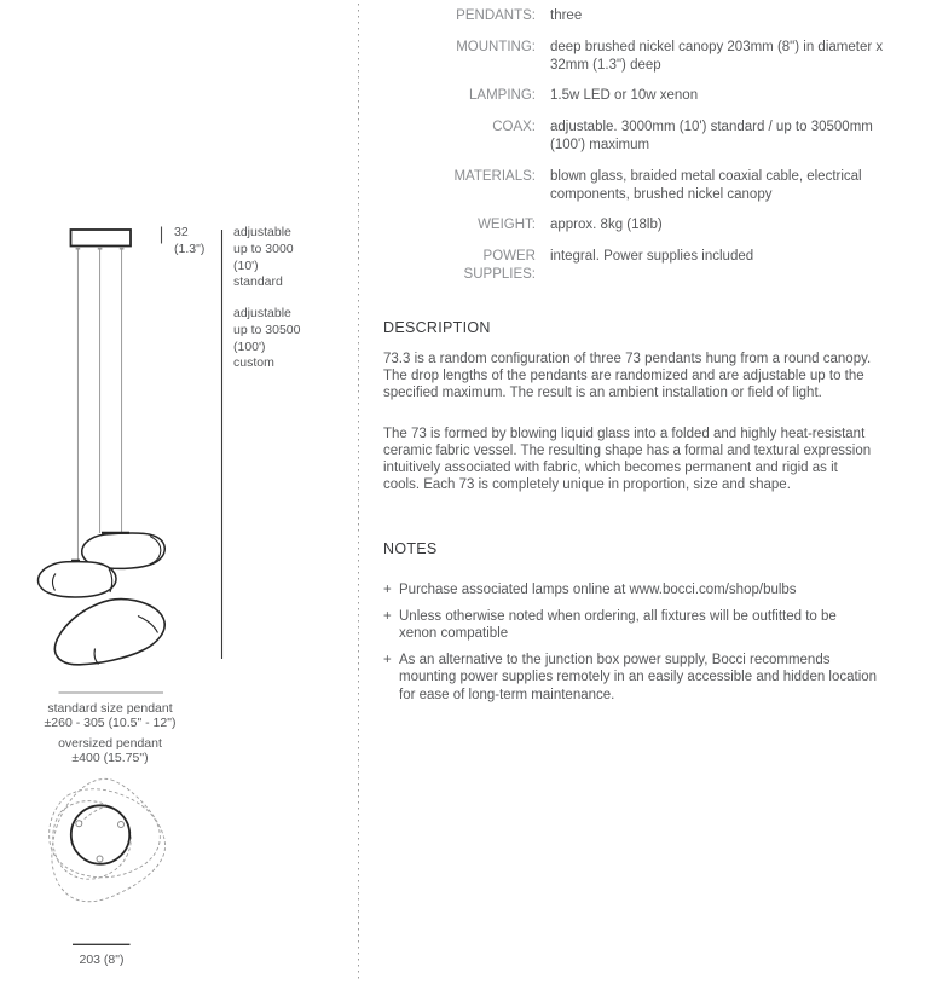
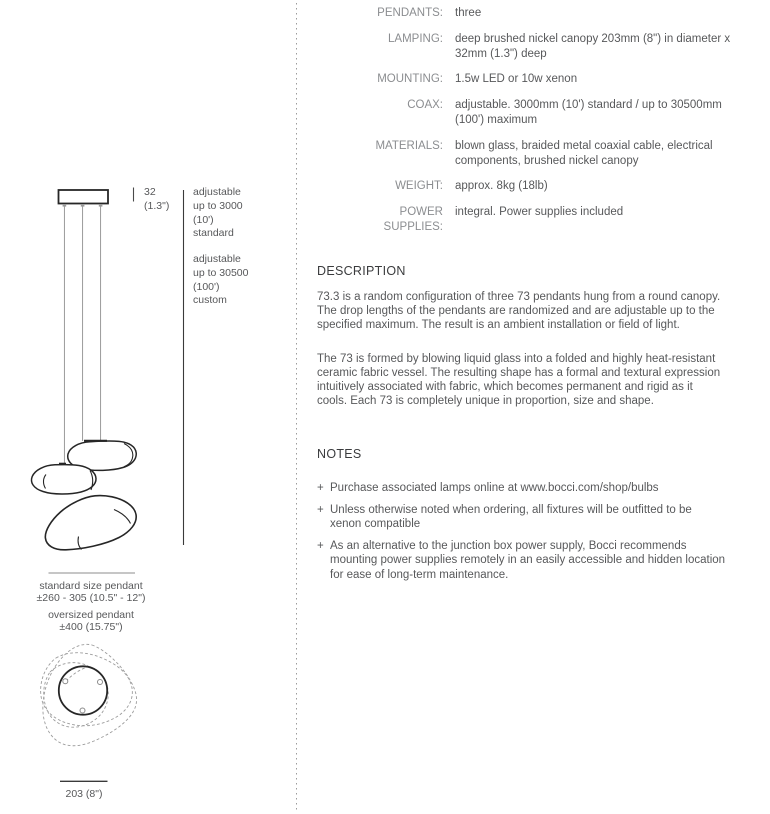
  32
  (1.3")
  adjustable
  up to 3000
  (10')
  standard
  adjustable
  up to 30500
  (100')
  custom
  standard size pendant
  ±260 - 305 (10.5" - 12")
  oversized pendant
  ±400 (15.75")
  203 (8")
  PENDANTS:
  three
- MOUNTING:
+ LAMPING:
  deep brushed nickel canopy 203mm (8") in diameter x
  32mm (1.3") deep
- LAMPING:
+ MOUNTING:
  1.5w LED or 10w xenon
  COAX:
  adjustable. 3000mm (10') standard / up to 30500mm
  (100') maximum
  MATERIALS:
  blown glass, braided metal coaxial cable, electrical
  components, brushed nickel canopy
  WEIGHT:
  approx. 8kg (18lb)
  POWER
  SUPPLIES:
  integral. Power supplies included
  DESCRIPTION
  73.3 is a random configuration of three 73 pendants hung from a round canopy.
  The drop lengths of the pendants are randomized and are adjustable up to the
  specified maximum. The result is an ambient installation or field of light.
  The 73 is formed by blowing liquid glass into a folded and highly heat-resistant
  ceramic fabric vessel. The resulting shape has a formal and textural expression
  intuitively associated with fabric, which becomes permanent and rigid as it
  cools. Each 73 is completely unique in proportion, size and shape.
  NOTES
  +
  Purchase associated lamps online at www.bocci.com/shop/bulbs
  +
  Unless otherwise noted when ordering, all fixtures will be outfitted to be
  xenon compatible
  +
  As an alternative to the junction box power supply, Bocci recommends
  mounting power supplies remotely in an easily accessible and hidden location
  for ease of long-term maintenance.
